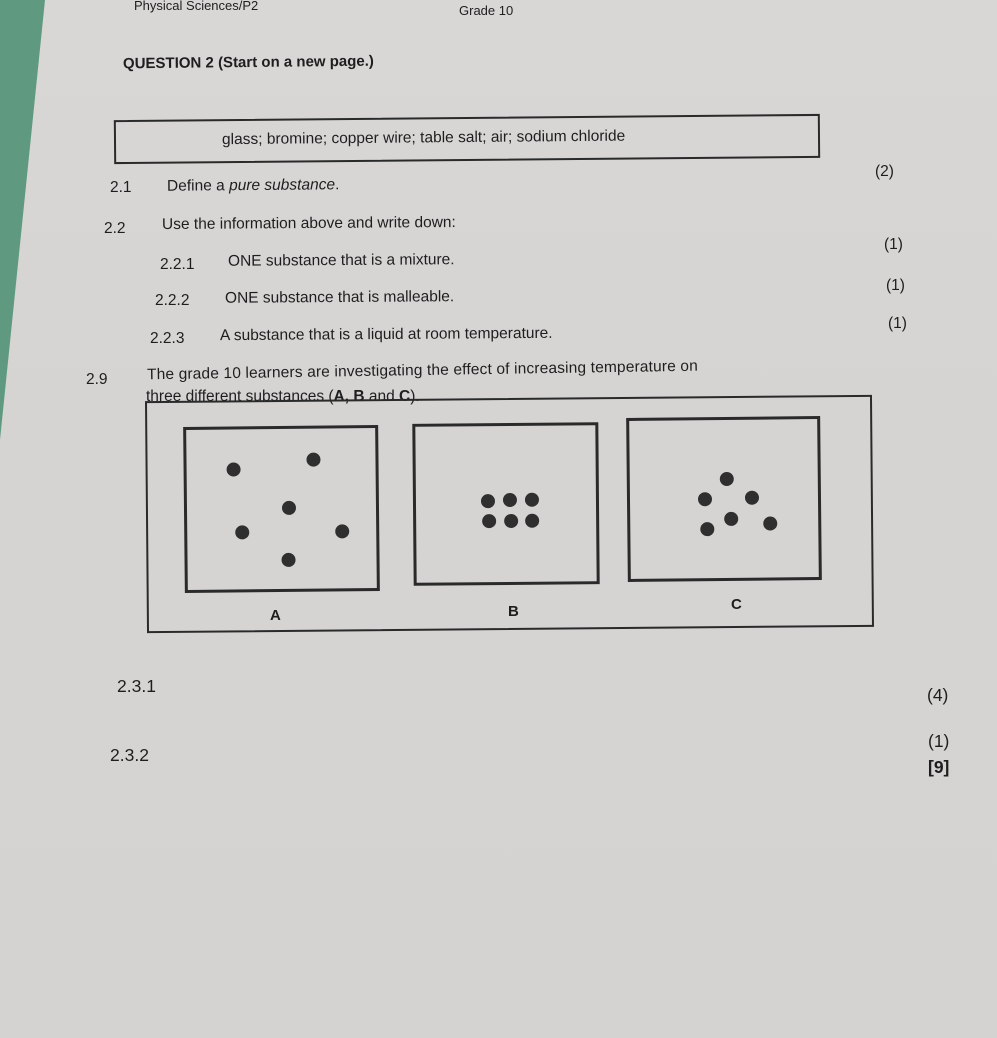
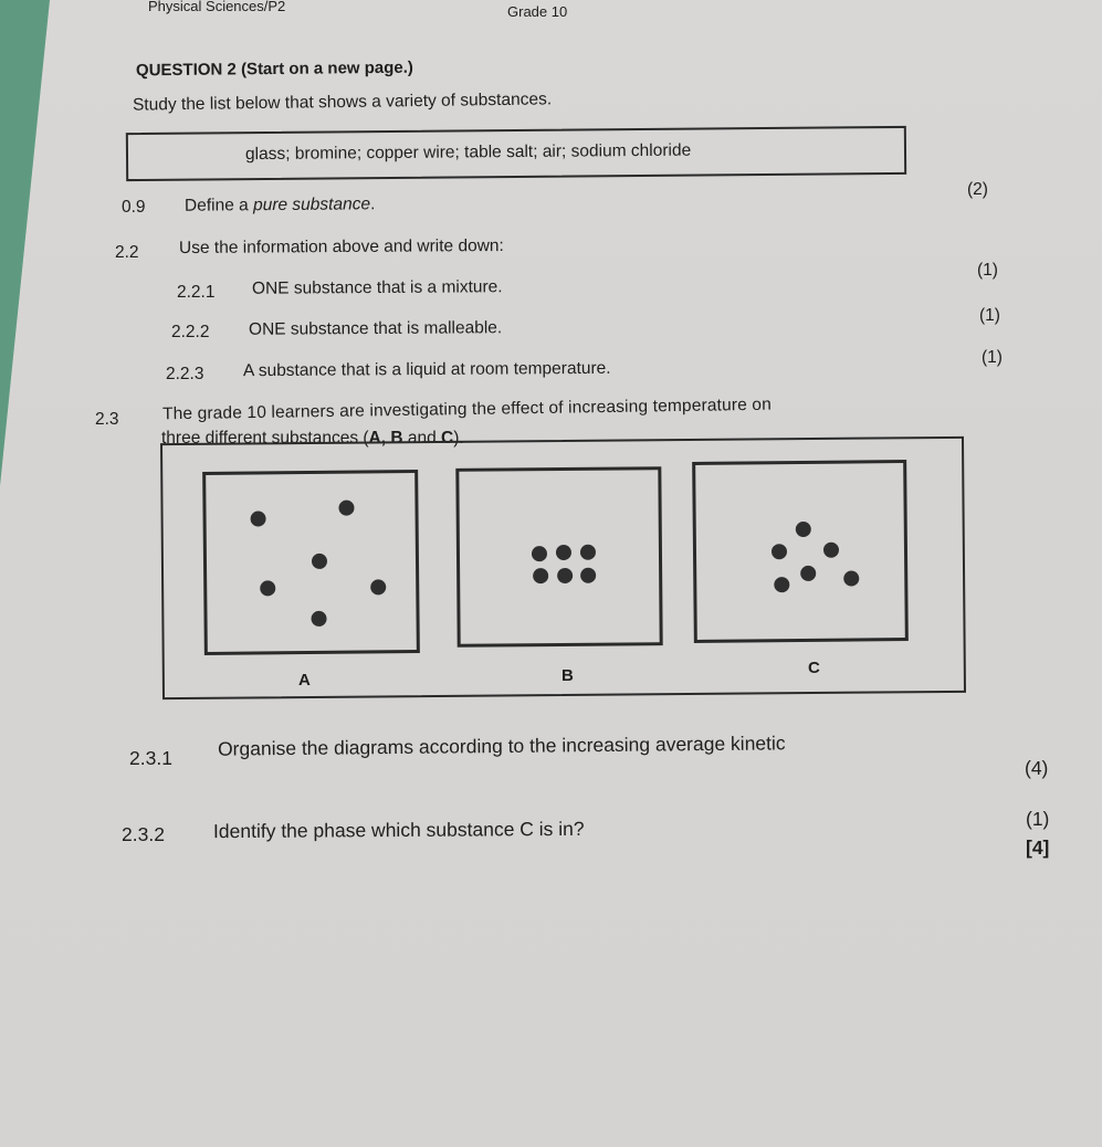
  Physical Sciences/P2
  Grade 10
  QUESTION 2 (Start on a new page.)
+ Study the list below that shows a variety of substances.
  glass; bromine; copper wire; table salt; air; sodium chloride
- 2.1
+ 0.9
  Define a pure substance.
  (2)
  2.2
  Use the information above and write down:
  2.2.1
  ONE substance that is a mixture.
  (1)
  2.2.2
  ONE substance that is malleable.
  (1)
  2.2.3
  A substance that is a liquid at room temperature.
  (1)
- 2.9
+ 2.3
  The grade 10 learners are investigating the effect of increasing temperature on
  three different substances (A, B and C).
  A
  B
  C
  2.3.1
+ Organise the diagrams according to the increasing average kinetic
  (4)
  2.3.2
+ Identify the phase which substance C is in?
  (1)
- [9]
+ [4]
